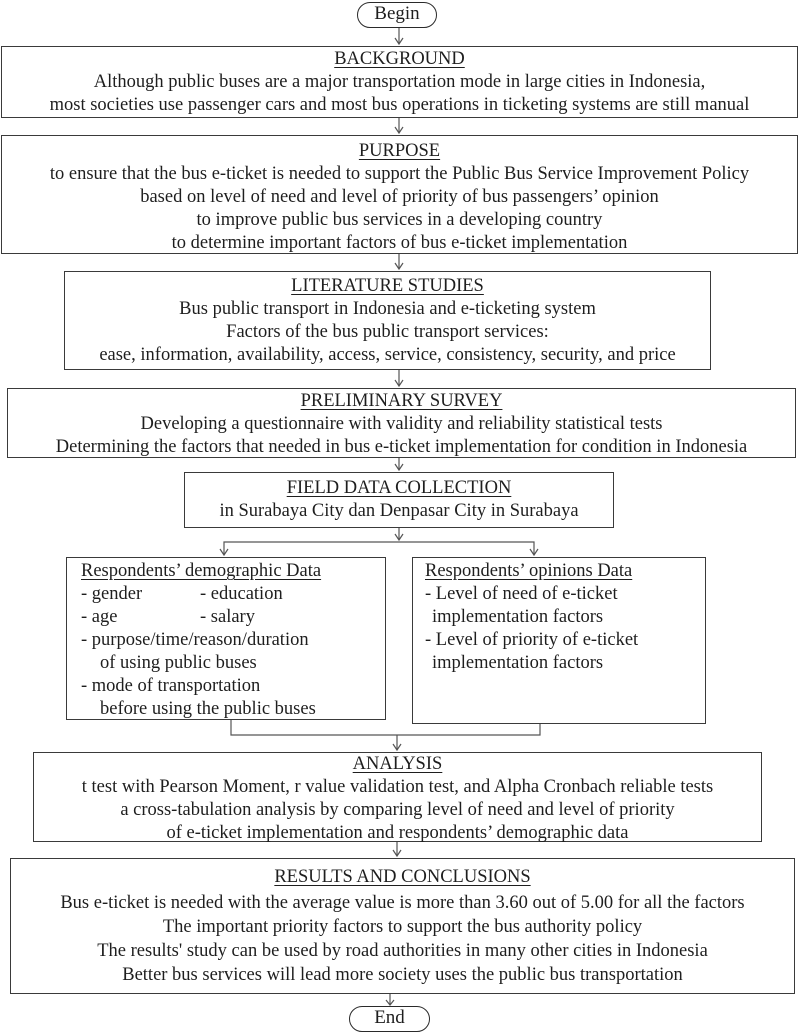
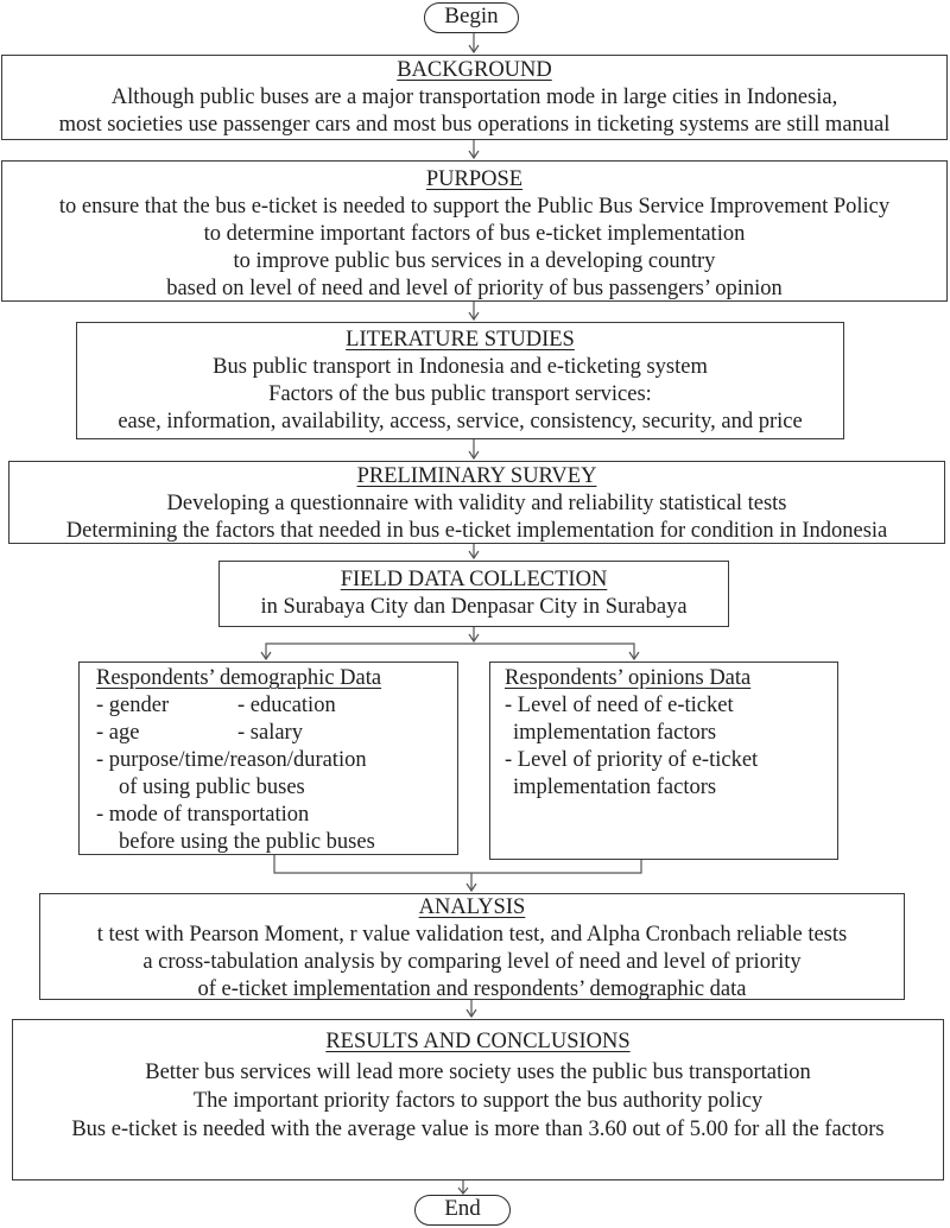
  Begin
  BACKGROUND
  Although public buses are a major transportation mode in large cities in Indonesia,
  most societies use passenger cars and most bus operations in ticketing systems are still manual
  PURPOSE
  to ensure that the bus e-ticket is needed to support the Public Bus Service Improvement Policy
- based on level of need and level of priority of bus passengers’ opinion
+ to determine important factors of bus e-ticket implementation
  to improve public bus services in a developing country
- to determine important factors of bus e-ticket implementation
+ based on level of need and level of priority of bus passengers’ opinion
  LITERATURE STUDIES
  Bus public transport in Indonesia and e-ticketing system
  Factors of the bus public transport services:
  ease, information, availability, access, service, consistency, security, and price
  PRELIMINARY SURVEY
  Developing a questionnaire with validity and reliability statistical tests
  Determining the factors that needed in bus e-ticket implementation for condition in Indonesia
  FIELD DATA COLLECTION
  in Surabaya City dan Denpasar City in Surabaya
  Respondents’ demographic Data
  - gender
  - education
  - age
  - salary
  - purpose/time/reason/duration
  of using public buses
  - mode of transportation
  before using the public buses
  Respondents’ opinions Data
  - Level of need of e-ticket
  implementation factors
  - Level of priority of e-ticket
  implementation factors
  ANALYSIS
  t test with Pearson Moment, r value validation test, and Alpha Cronbach reliable tests
  a cross-tabulation analysis by comparing level of need and level of priority
  of e-ticket implementation and respondents’ demographic data
  RESULTS AND CONCLUSIONS
- Bus e-ticket is needed with the average value is more than 3.60 out of 5.00 for all the factors
+ Better bus services will lead more society uses the public bus transportation
  The important priority factors to support the bus authority policy
- The results' study can be used by road authorities in many other cities in Indonesia
- Better bus services will lead more society uses the public bus transportation
+ Bus e-ticket is needed with the average value is more than 3.60 out of 5.00 for all the factors
  End
